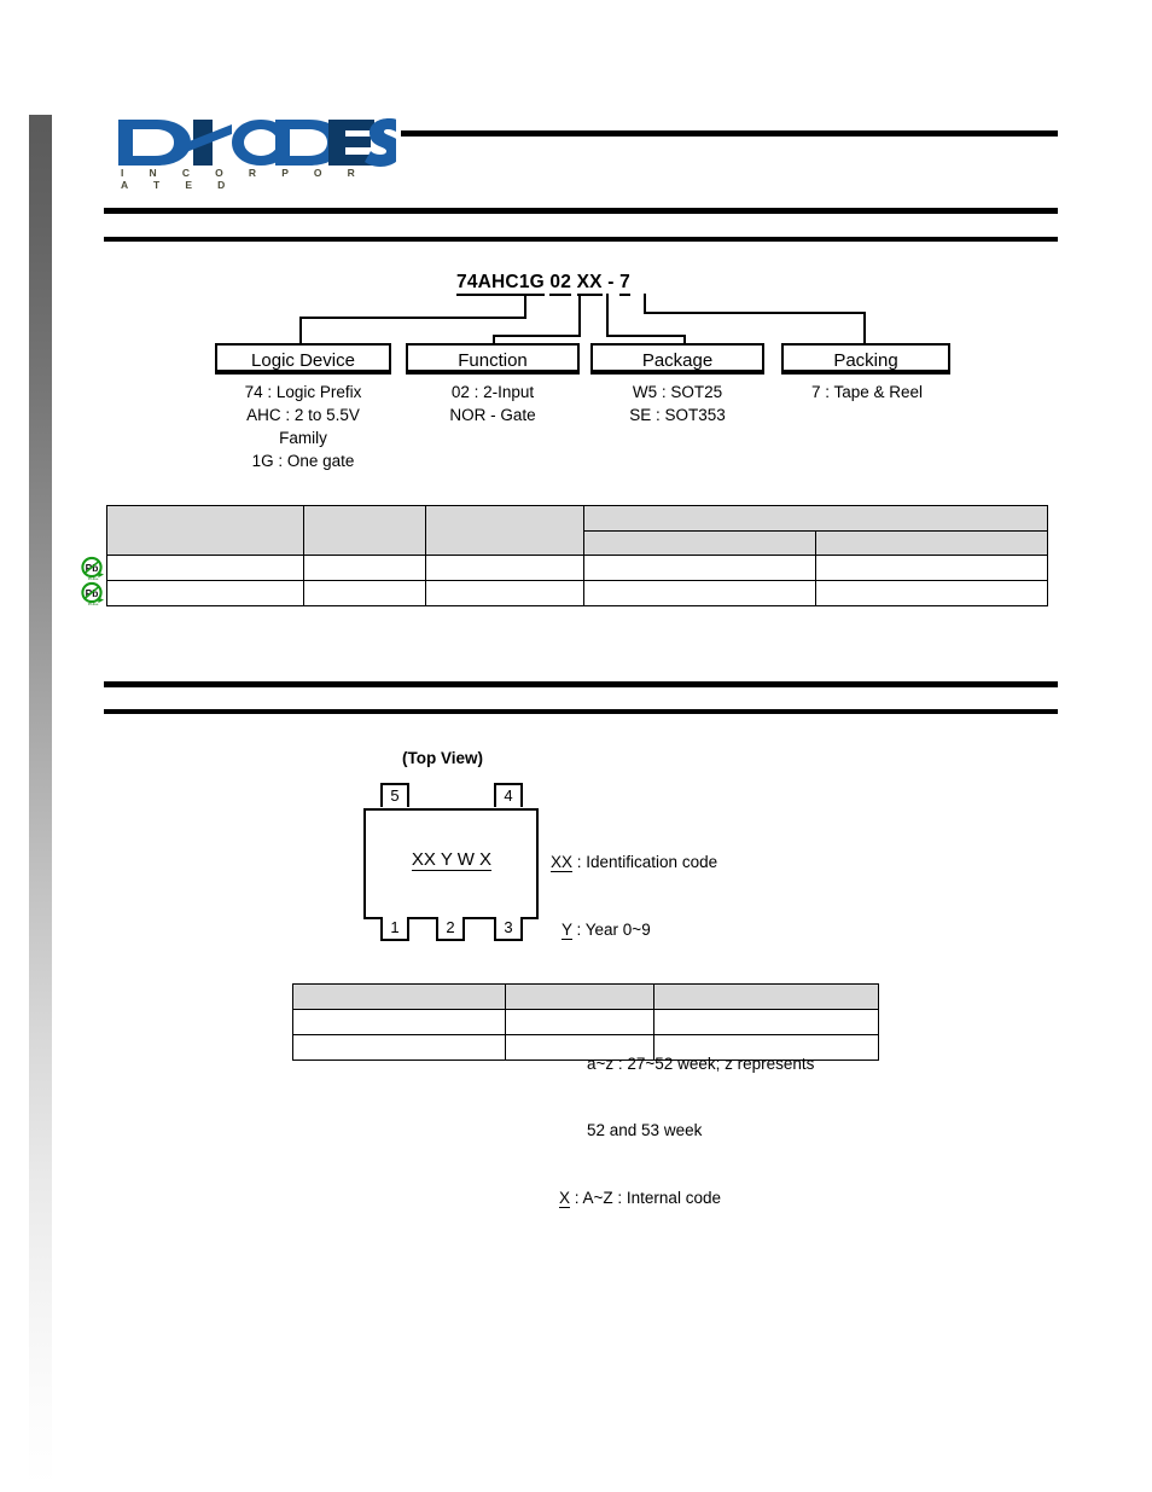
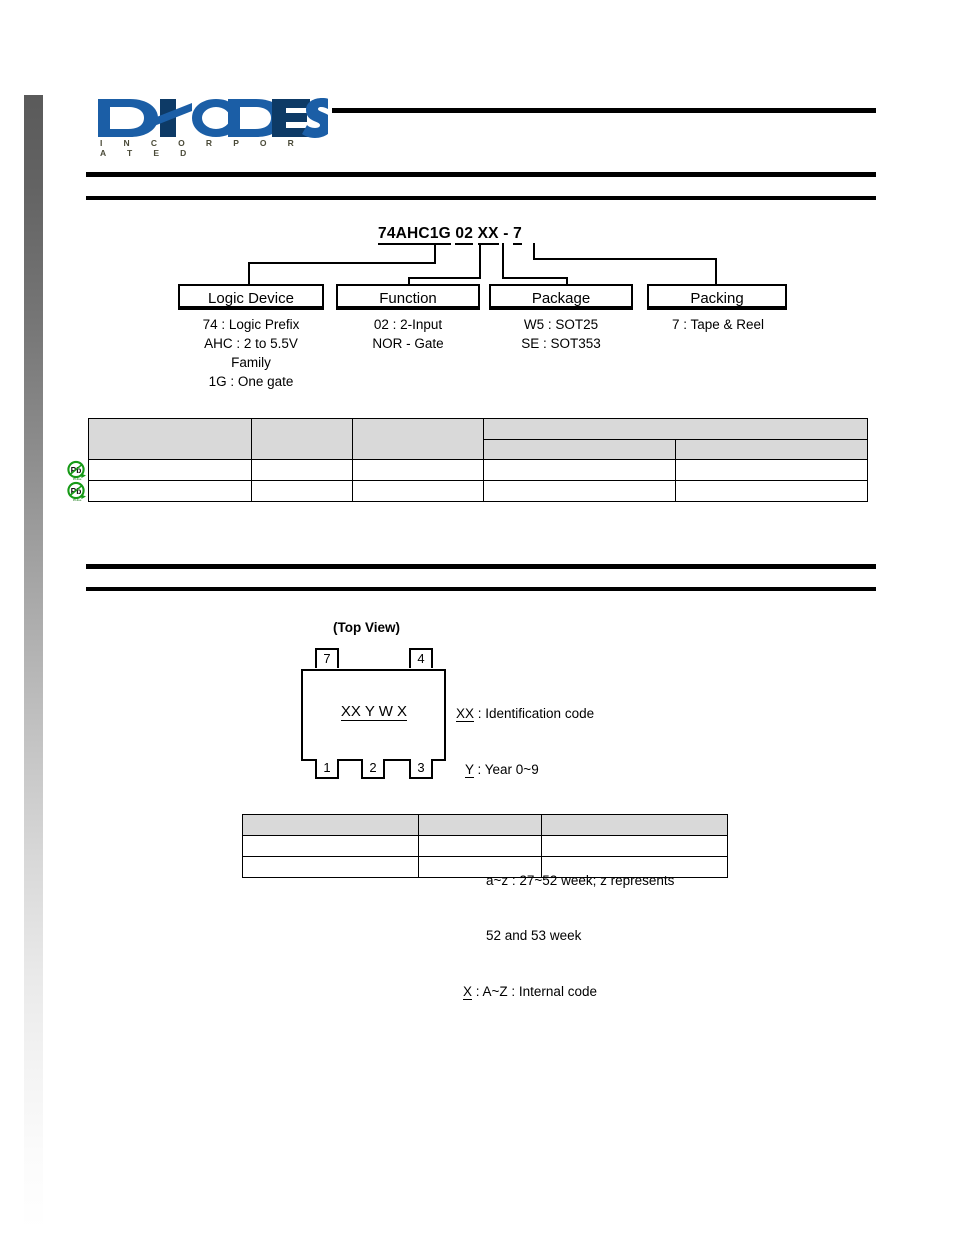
  I N C O R P O R A T E D
  ®
  74AHC1G 02 XX - 7
  Logic Device
  Function
  Package
  Packing
  74 : Logic Prefix
  AHC : 2 to 5.5V
  Family
  1G : One gate
  02 : 2-Input
  NOR - Gate
  W5 : SOT25
  SE : SOT353
  7 : Tape & Reel
  Pb
  Pb
  (Top View)
- 5
+ 7
  4
  1
  2
  3
  XX Y W X
  XX : Identification code
  Y : Year 0~9
  a~z : 27~52 week; z represents
  52 and 53 week
  X : A~Z : Internal code
